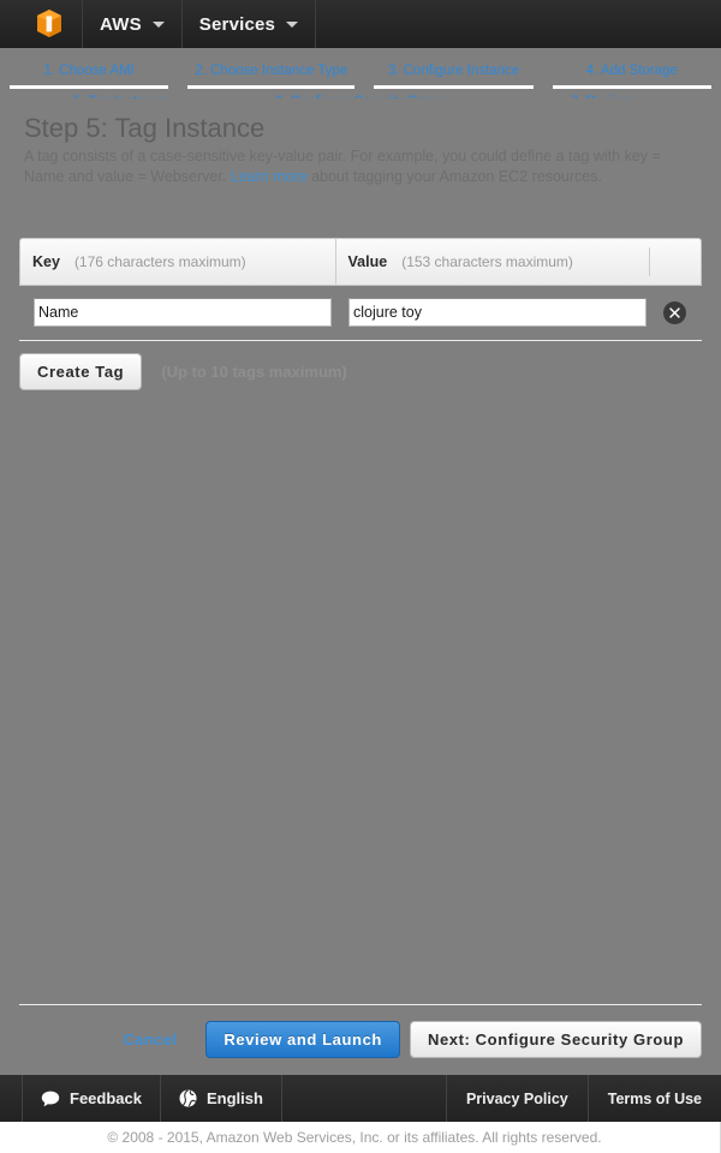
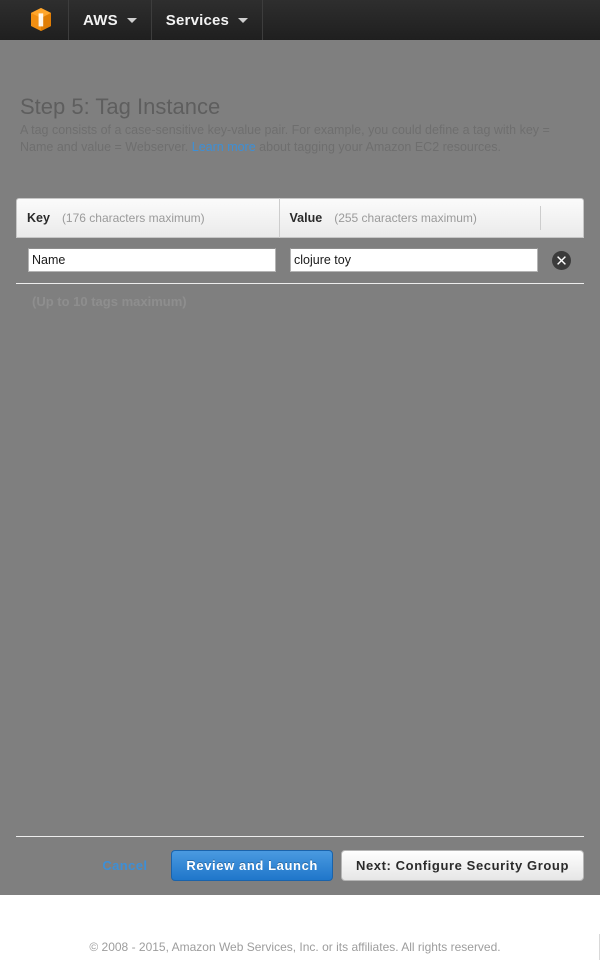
  AWS
  Services
- 1. Choose AMI
- 2. Choose Instance Type
- 3. Configure Instance
- 4. Add Storage
  Step 5: Tag Instance
  Key
  (176 characters maximum)
  Value
- (153 characters maximum)
+ (255 characters maximum)
  Name
  clojure toy
- Create Tag
  Cancel
  Review and Launch
  Next: Configure Security Group
- Feedback
- English
- Privacy Policy
- Terms of Use
  © 2008 - 2015, Amazon Web Services, Inc. or its affiliates. All rights reserved.
